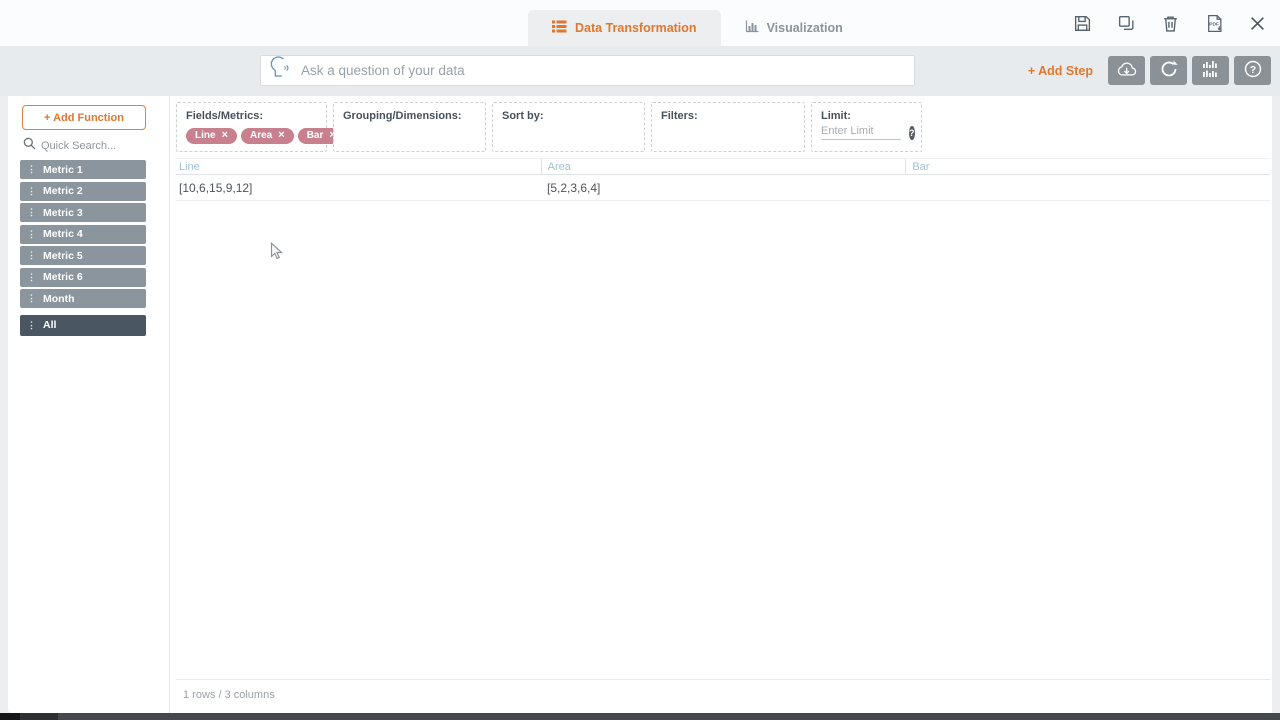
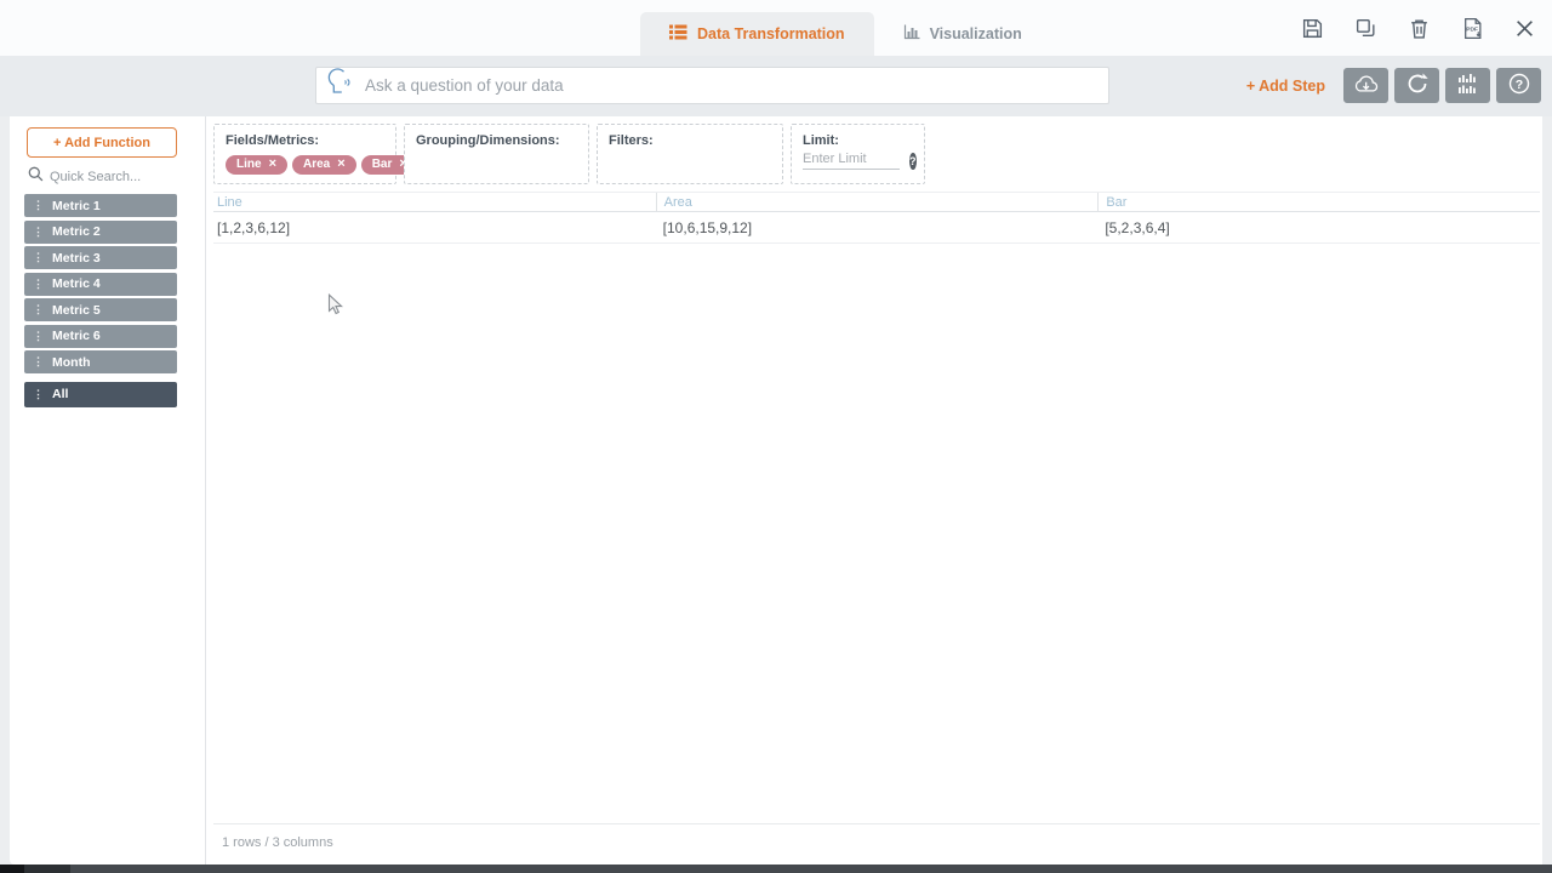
  Data Transformation
  Visualization
  Ask a question of your data
  + Add Step
  ?
  + Add Function
  Quick Search...
  ⋮
  Metric 1
  ⋮
  Metric 2
  ⋮
  Metric 3
  ⋮
  Metric 4
  ⋮
  Metric 5
  ⋮
  Metric 6
  ⋮
  Month
  ⋮
  All
  Fields/Metrics:
  Line
  ×
  Area
  ×
  Bar
  Grouping/Dimensions:
- Sort by:
  Filters:
  Limit:
  Enter Limit
  ?
  Line
  Area
  Bar
+ [1,2,3,6,12]
  [10,6,15,9,12]
  [5,2,3,6,4]
  1 rows / 3 columns
